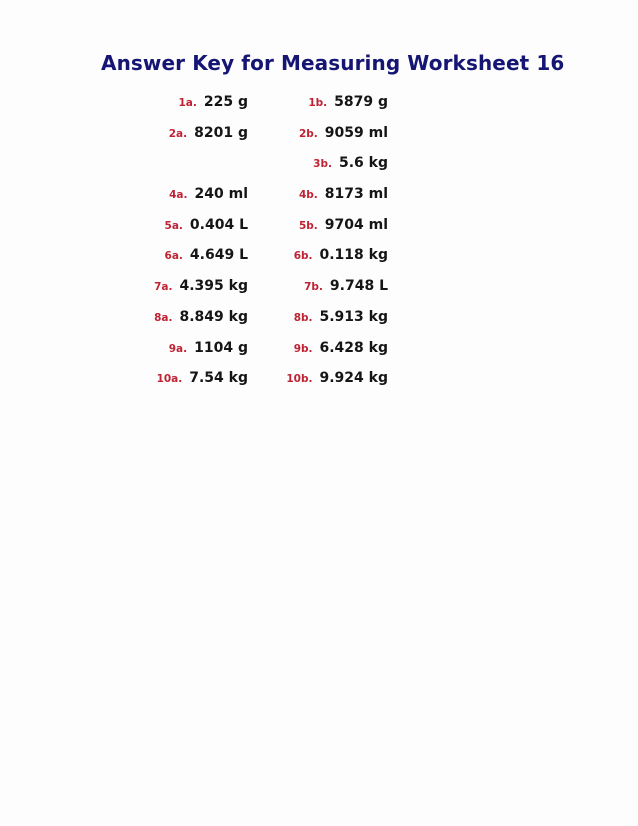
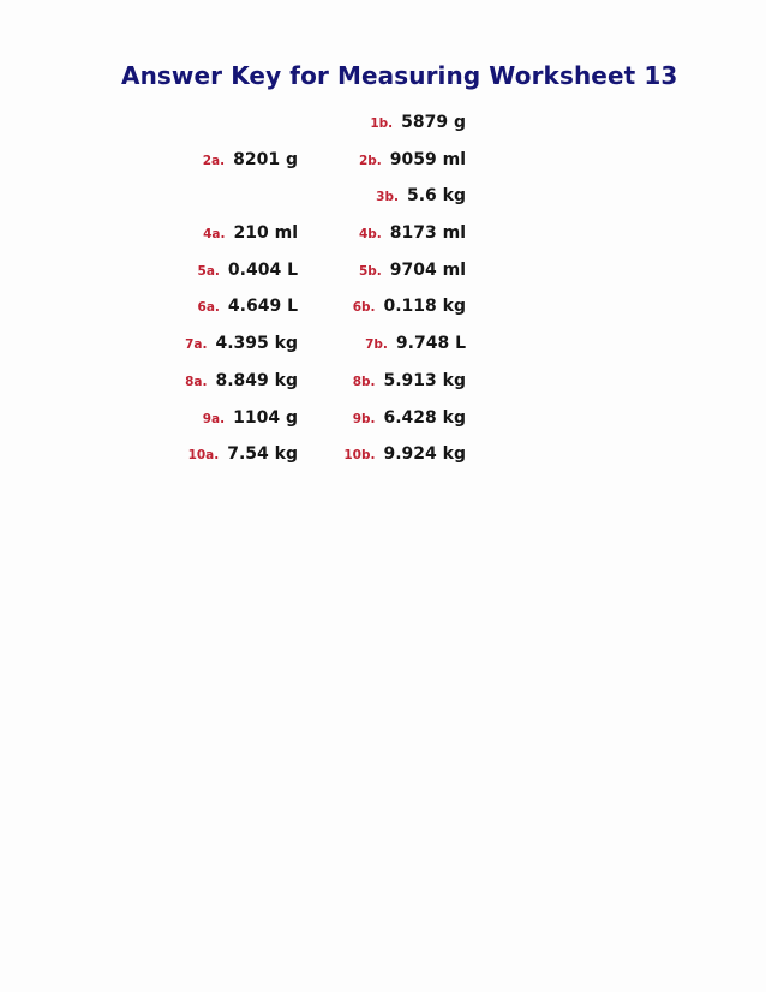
- Answer Key for Measuring Worksheet 16
+ Answer Key for Measuring Worksheet 13
- 1a.
- 225 g
  1b.
  5879 g
  2a.
  8201 g
  2b.
  9059 ml
  3b.
  5.6 kg
  4a.
- 240 ml
+ 210 ml
  4b.
  8173 ml
  5a.
  0.404 L
  5b.
  9704 ml
  6a.
  4.649 L
  6b.
  0.118 kg
  7a.
  4.395 kg
  7b.
  9.748 L
  8a.
  8.849 kg
  8b.
  5.913 kg
  9a.
  1104 g
  9b.
  6.428 kg
  10a.
  7.54 kg
  10b.
  9.924 kg
